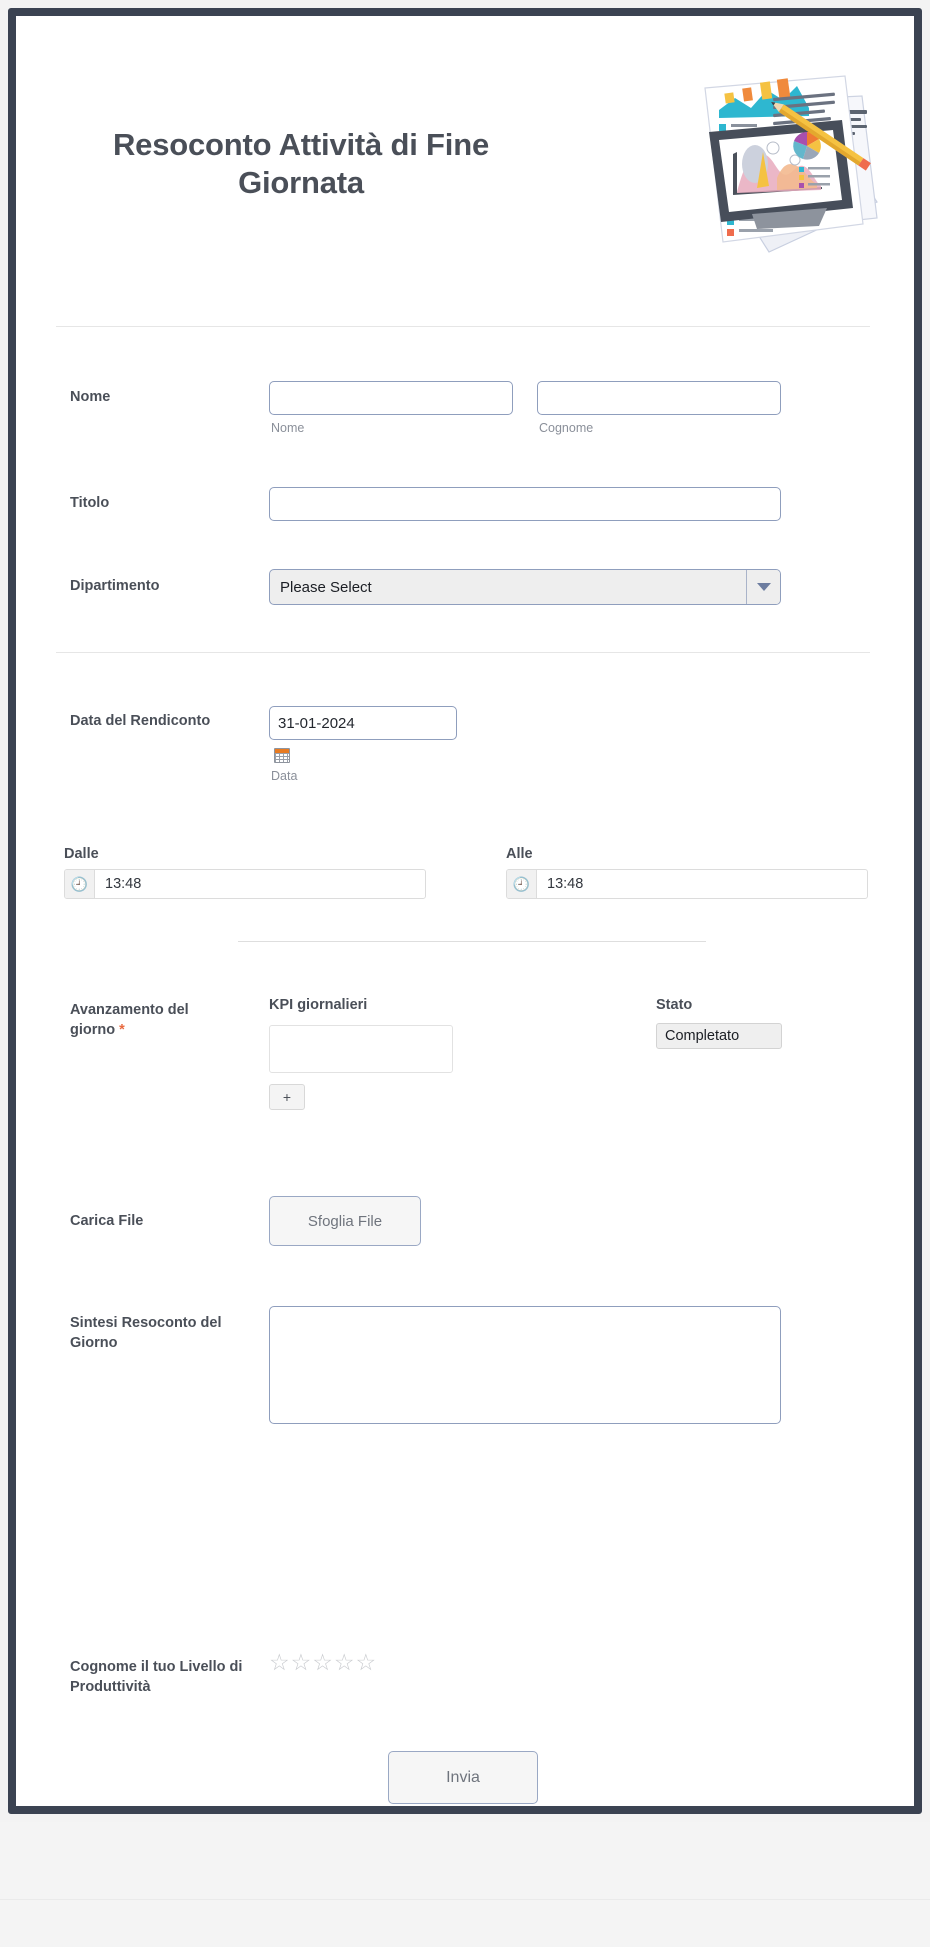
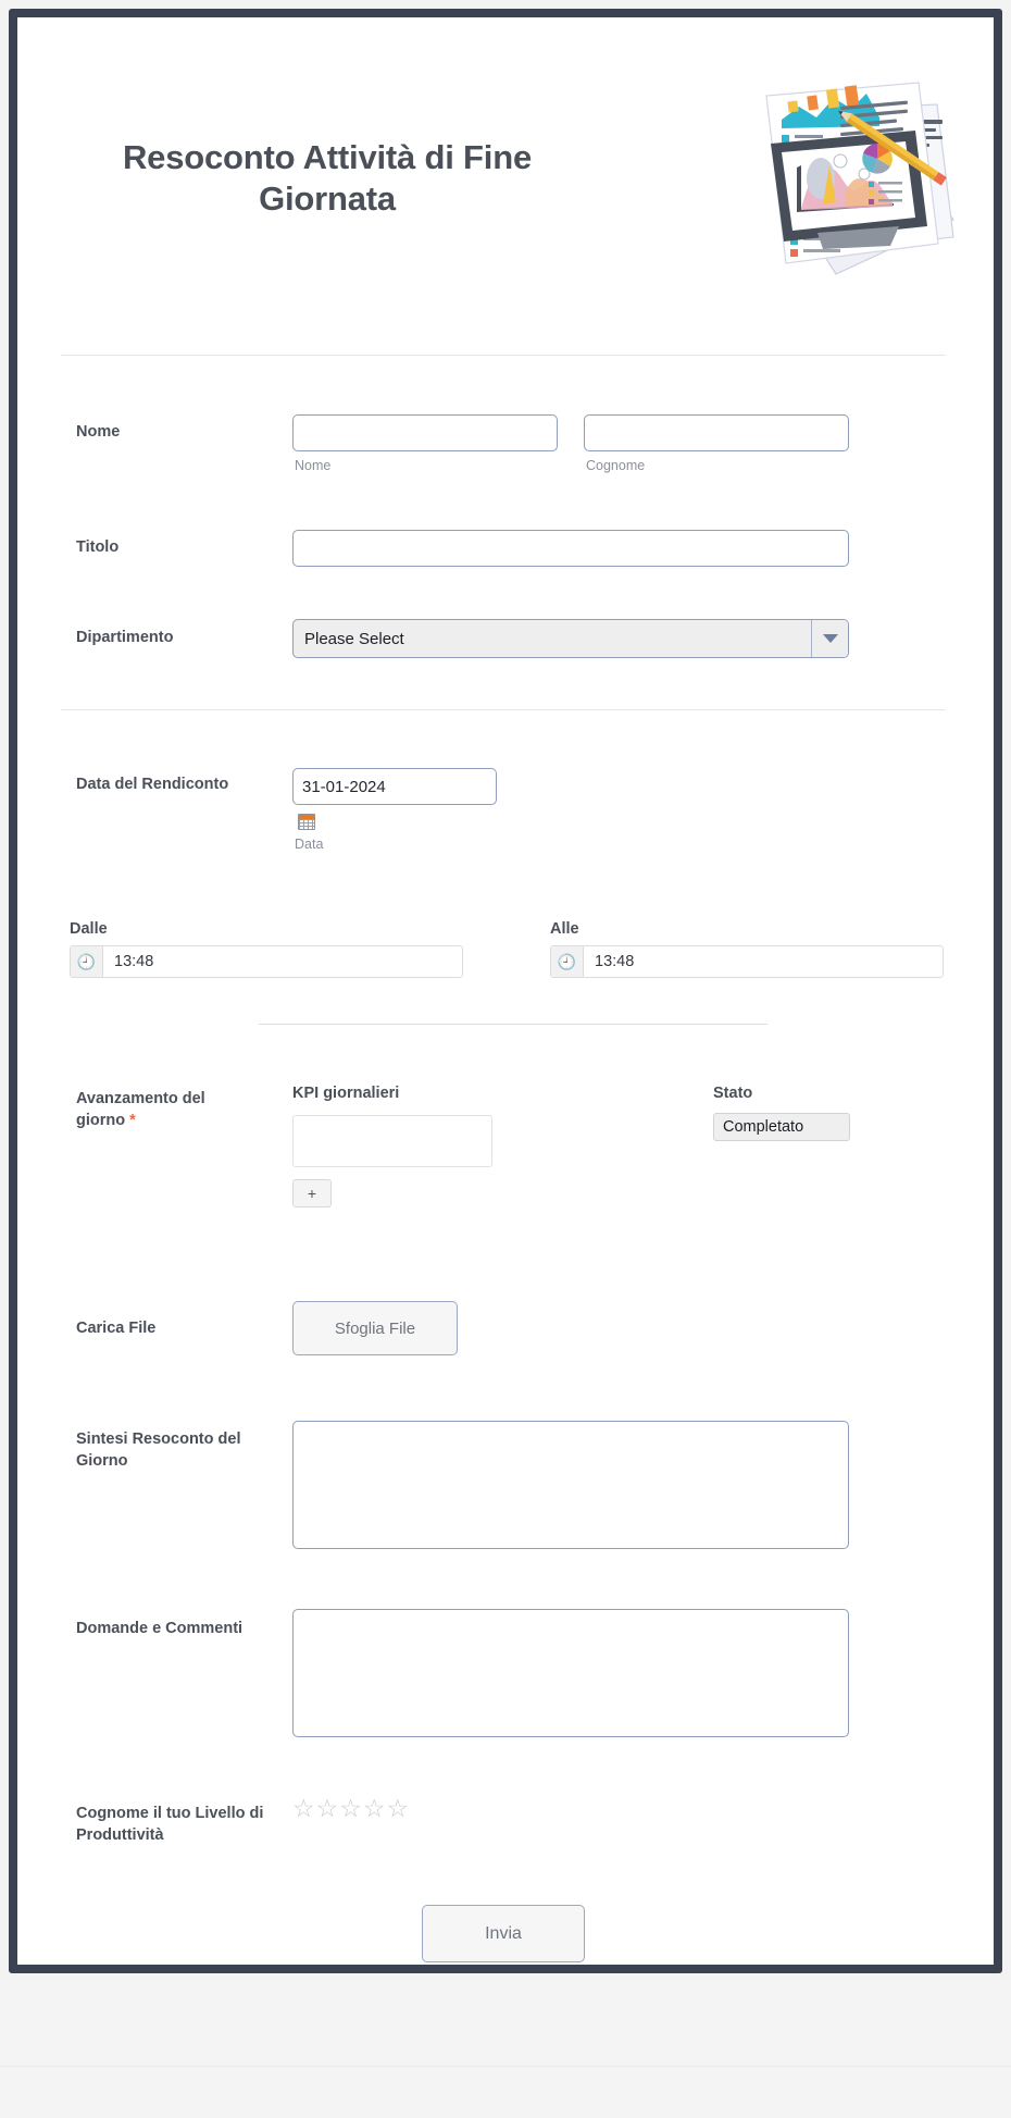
  Resoconto Attività di Fine Giornata
  Nome
  Nome
  Cognome
  Titolo
  Dipartimento
  Please Select
  Data del Rendiconto
  31-01-2024
  Data
  Dalle
  🕘
  13:48
  Alle
  🕘
  13:48
  Avanzamento del giorno *
  KPI giornalieri
  +
  Stato
  Completato
  Carica File
  Sfoglia File
  Sintesi Resoconto del Giorno
+ Domande e Commenti
  Cognome il tuo Livello di Produttività
  ☆
  ☆
  ☆
  ☆
  ☆
  Invia
